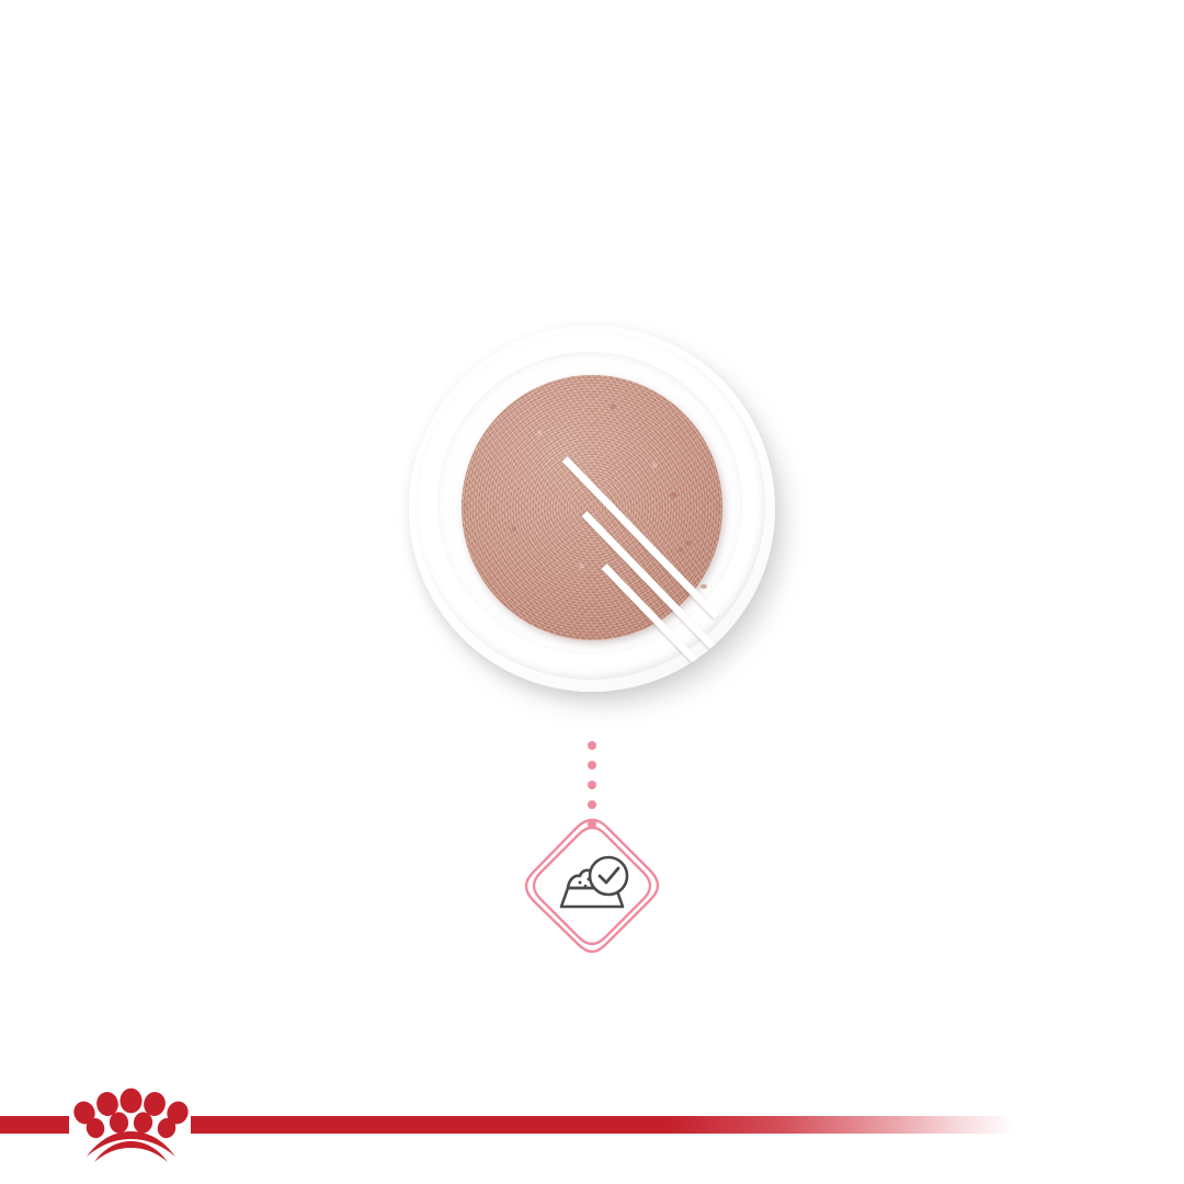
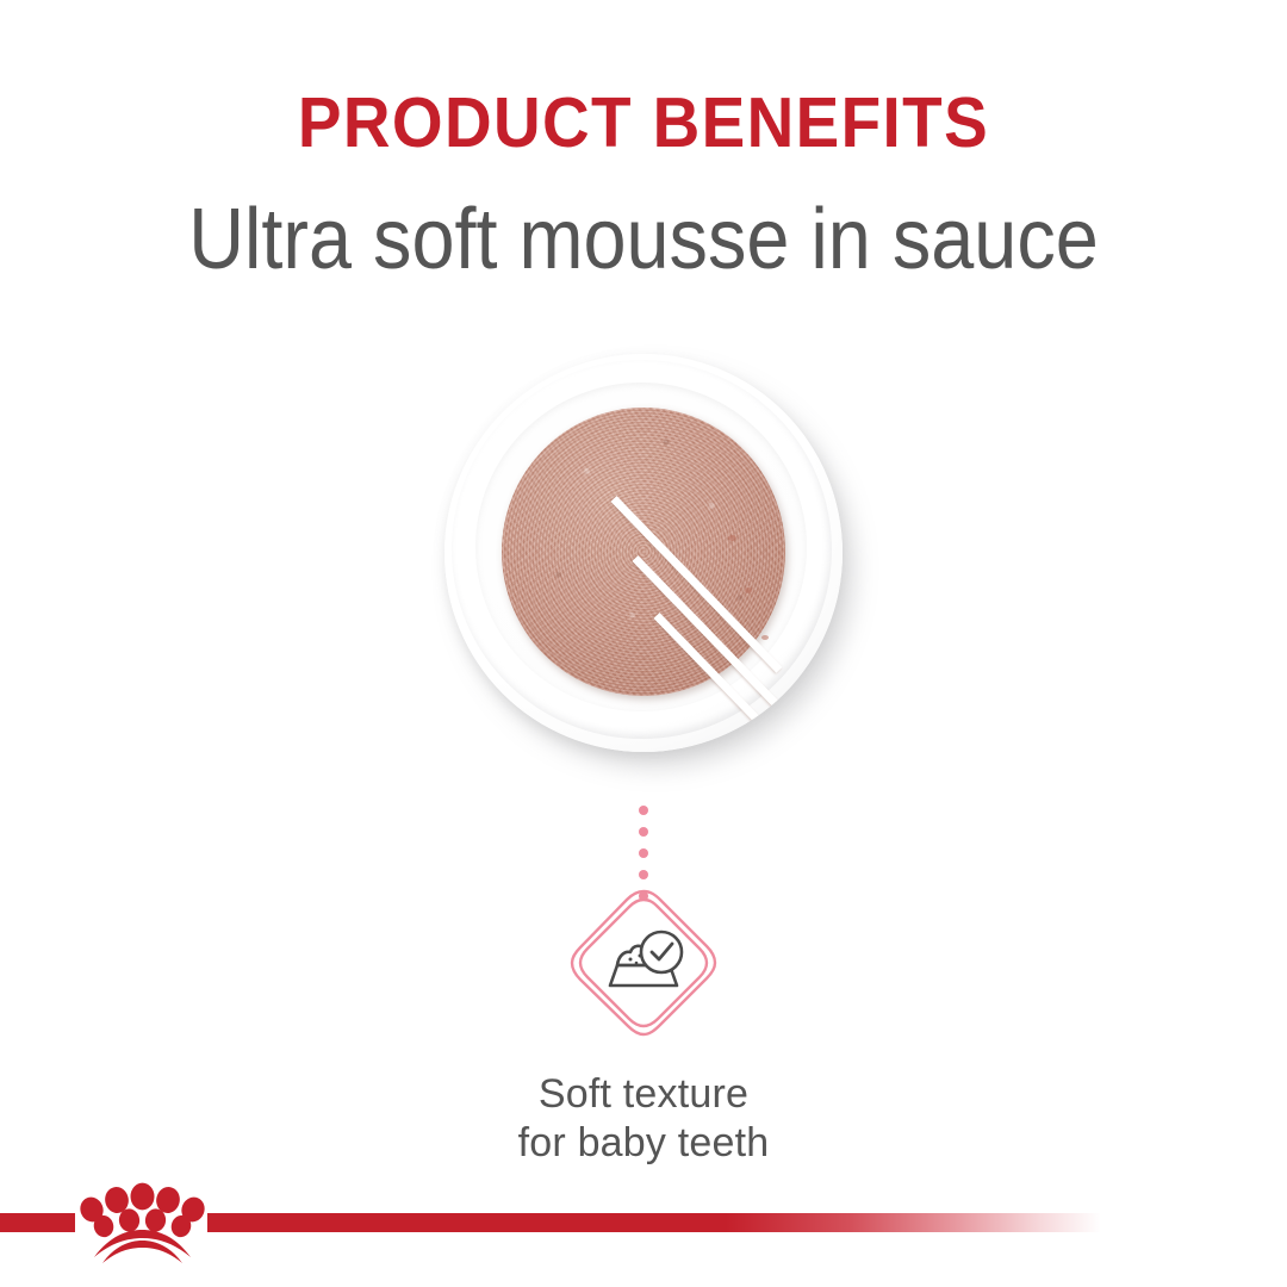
+ PRODUCT BENEFITS
+ Ultra soft mousse in sauce
+ Soft texture
+ for baby teeth
